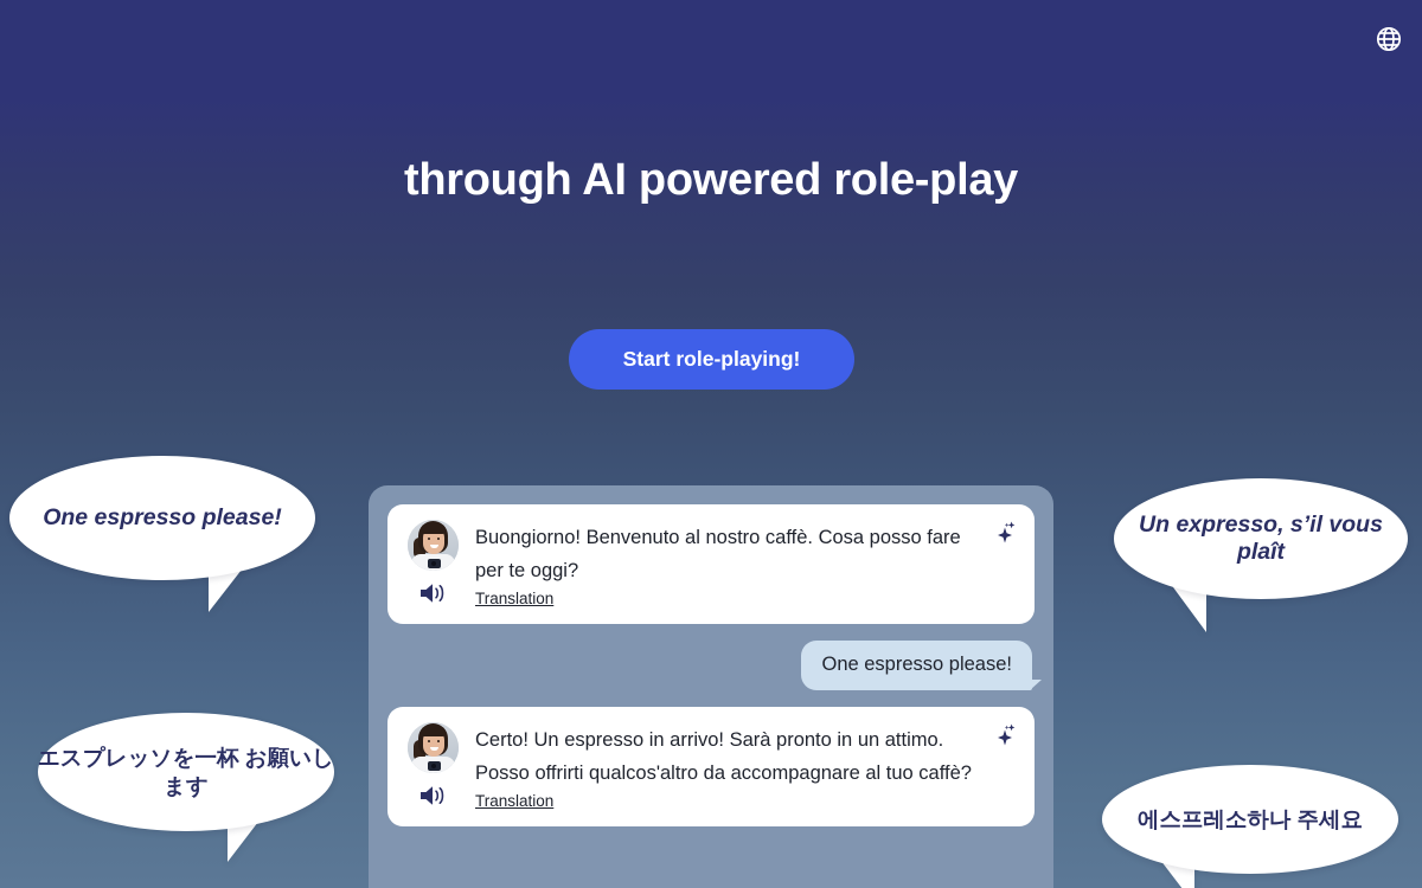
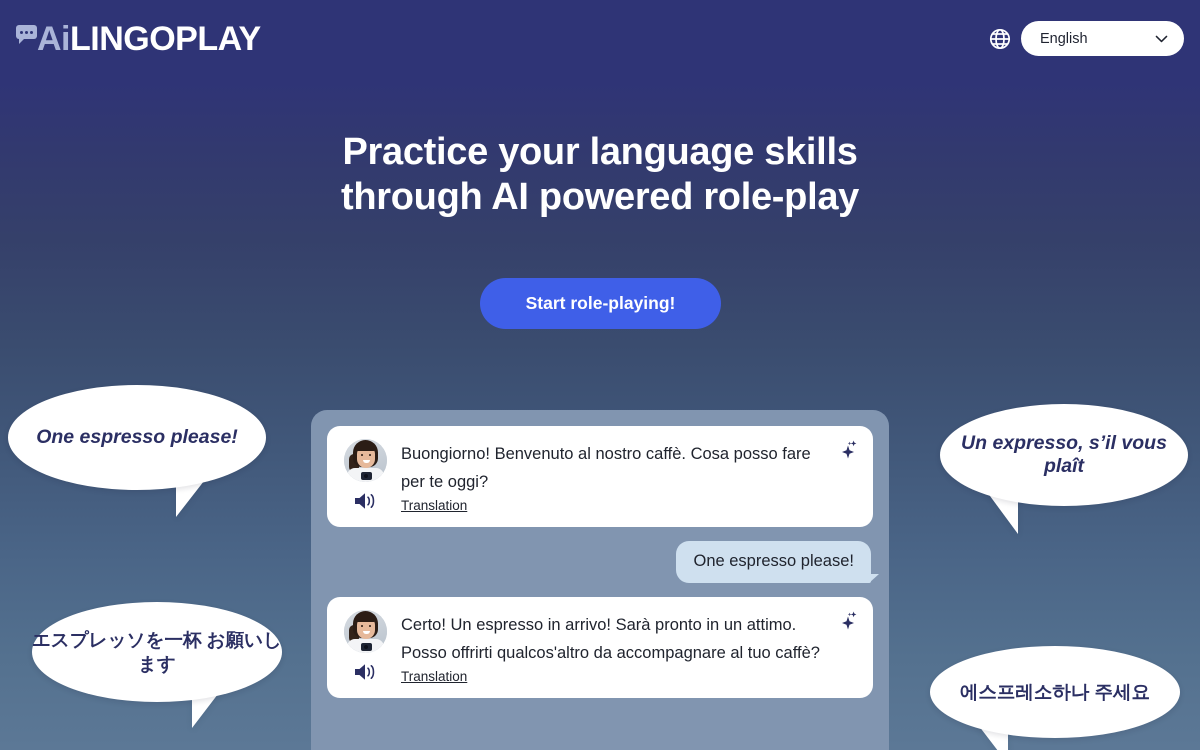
+ Ai
+ LINGOPLAY
+ English
+ Practice your language skills
  through AI powered role-play
  Start role-playing!
  One espresso please!
  エスプレッソを一杯 お願いします
  Un expresso, s’il vous plaît
  에스프레소하나 주세요
  Buongiorno! Benvenuto al nostro caffè. Cosa posso fare per te oggi?
  Translation
  One espresso please!
  Certo! Un espresso in arrivo! Sarà pronto in un attimo. Posso offrirti qualcos'altro da accompagnare al tuo caffè?
  Translation
